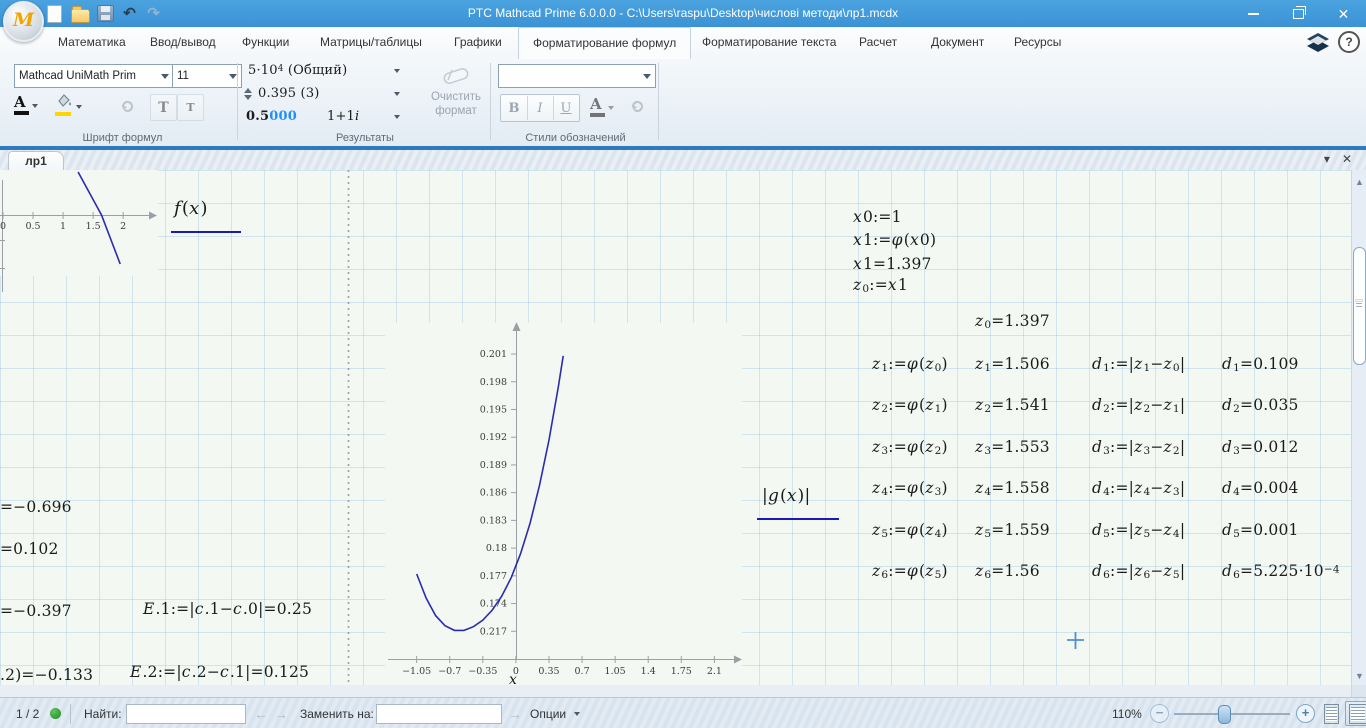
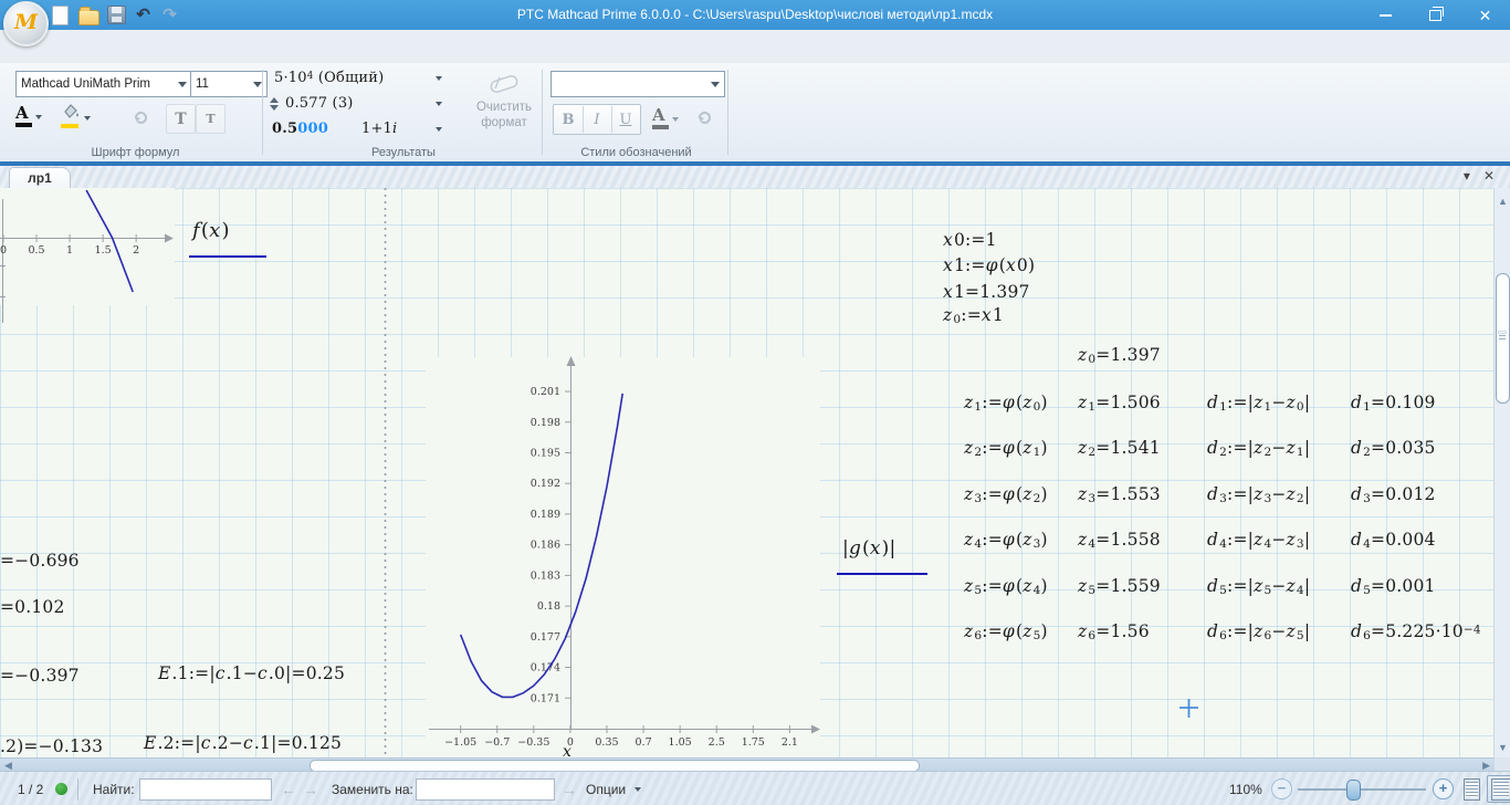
  M
  ↶
  ↷
  PTC Mathcad Prime 6.0.0.0 - C:\Users\raspu\Desktop\числові методи\лр1.mcdx
  ✕
- Математика
- Ввод/вывод
- Функции
- Матрицы/таблицы
- Графики
- Форматирование формул
- Форматирование текста
- Расчет
- Документ
- Ресурсы
- ?
  Mathcad UniMath Prim
  11
  A
  T
  T
  Шрифт формул
  5·104 (Общий)
- 0.395 (3)
+ 0.577 (3)
  0.5000
  1+1i
  Очистить
  формат
  Результаты
  B
  I
  U
  A
  Стили обозначений
  лр1
  ▾
  ✕
  0
  0.5
  1
  1.5
  2
  −1.05
  −0.7
  −0.35
  0
  0.35
  0.7
  1.05
- 1.4
+ 2.5
  1.75
  2.1
- 0.217
+ 0.171
  0.174
  0.177
  0.18
  0.183
  0.186
  0.189
  0.192
  0.195
  0.198
  0.201
  f(x)
  |g(x)|
  x
  x0:=1
  x1:=φ(x0)
  x1=1.397
  z0:=x1
  z0=1.397
  z1:=φ(z0)
  z1=1.506
  d1:=|z1−z0|
  d1=0.109
  z2:=φ(z1)
  z2=1.541
  d2:=|z2−z1|
  d2=0.035
  z3:=φ(z2)
  z3=1.553
  d3:=|z3−z2|
  d3=0.012
  z4:=φ(z3)
  z4=1.558
  d4:=|z4−z3|
  d4=0.004
  z5:=φ(z4)
  z5=1.559
  d5:=|z5−z4|
  d5=0.001
  z6:=φ(z5)
  z6=1.56
  d6:=|z6−z5|
  d6=5.225·10−4
  =−0.696
  =0.102
  =−0.397
  E.1:=|c.1−c.0|=0.25
  .2)=−0.133
  E.2:=|c.2−c.1|=0.125
  ▲
  ▼
+ ◀
+ ▶
  1 / 2
  Найти:
  ←
  →
  Заменить на:
  →
  Опции
  110%
  −
  +
